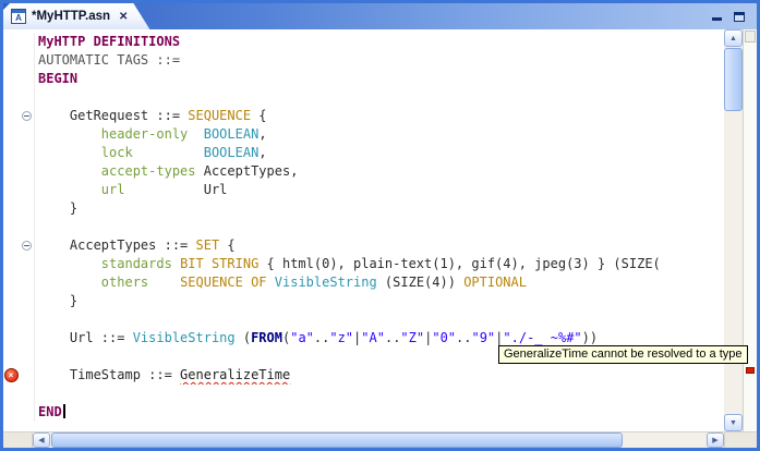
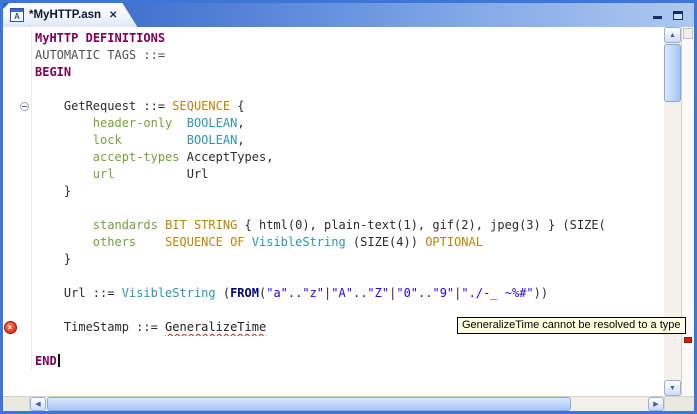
  A
  *MyHTTP.asn
  ✕
  MyHTTP DEFINITIONS
  AUTOMATIC TAGS ::=
  BEGIN
  GetRequest ::= SEQUENCE {
  header-only BOOLEAN,
  lock BOOLEAN,
  accept-types AcceptTypes,
  url Url
  }
- AcceptTypes ::= SET {
- standards BIT STRING { html(0), plain-text(1), gif(4), jpeg(3) } (SIZE(
+ standards BIT STRING { html(0), plain-text(1), gif(2), jpeg(3) } (SIZE(
  others SEQUENCE OF VisibleString (SIZE(4)) OPTIONAL
  }
  Url ::= VisibleString (FROM("a".."z"|"A".."Z"|"0".."9"|"./-_ ~%#"))
  ×
  TimeStamp ::= GeneralizeTime
  END
  GeneralizeTime cannot be resolved to a type
